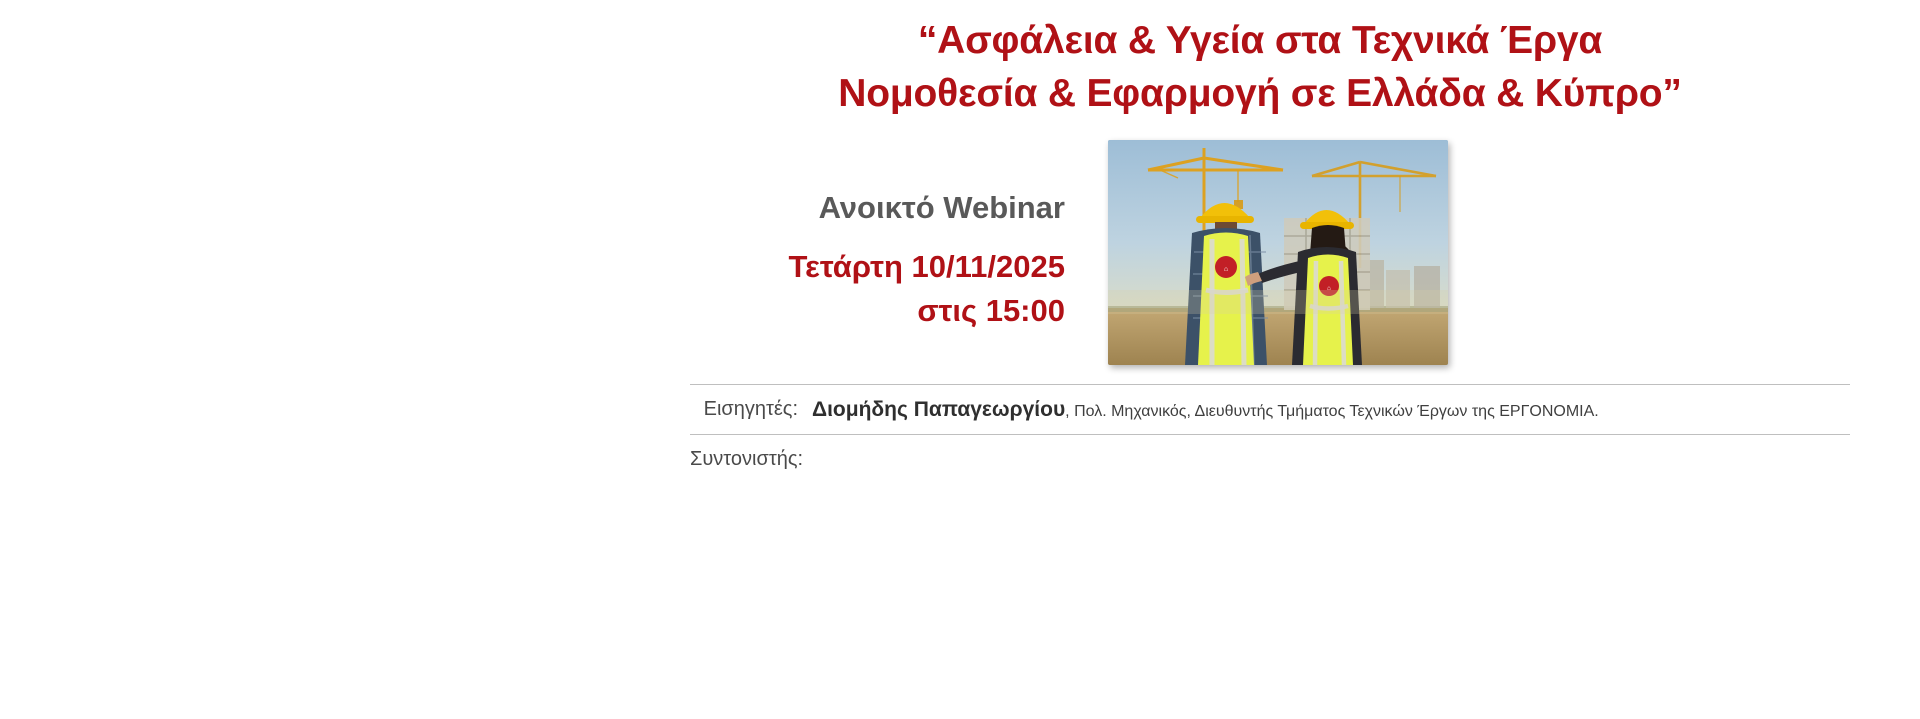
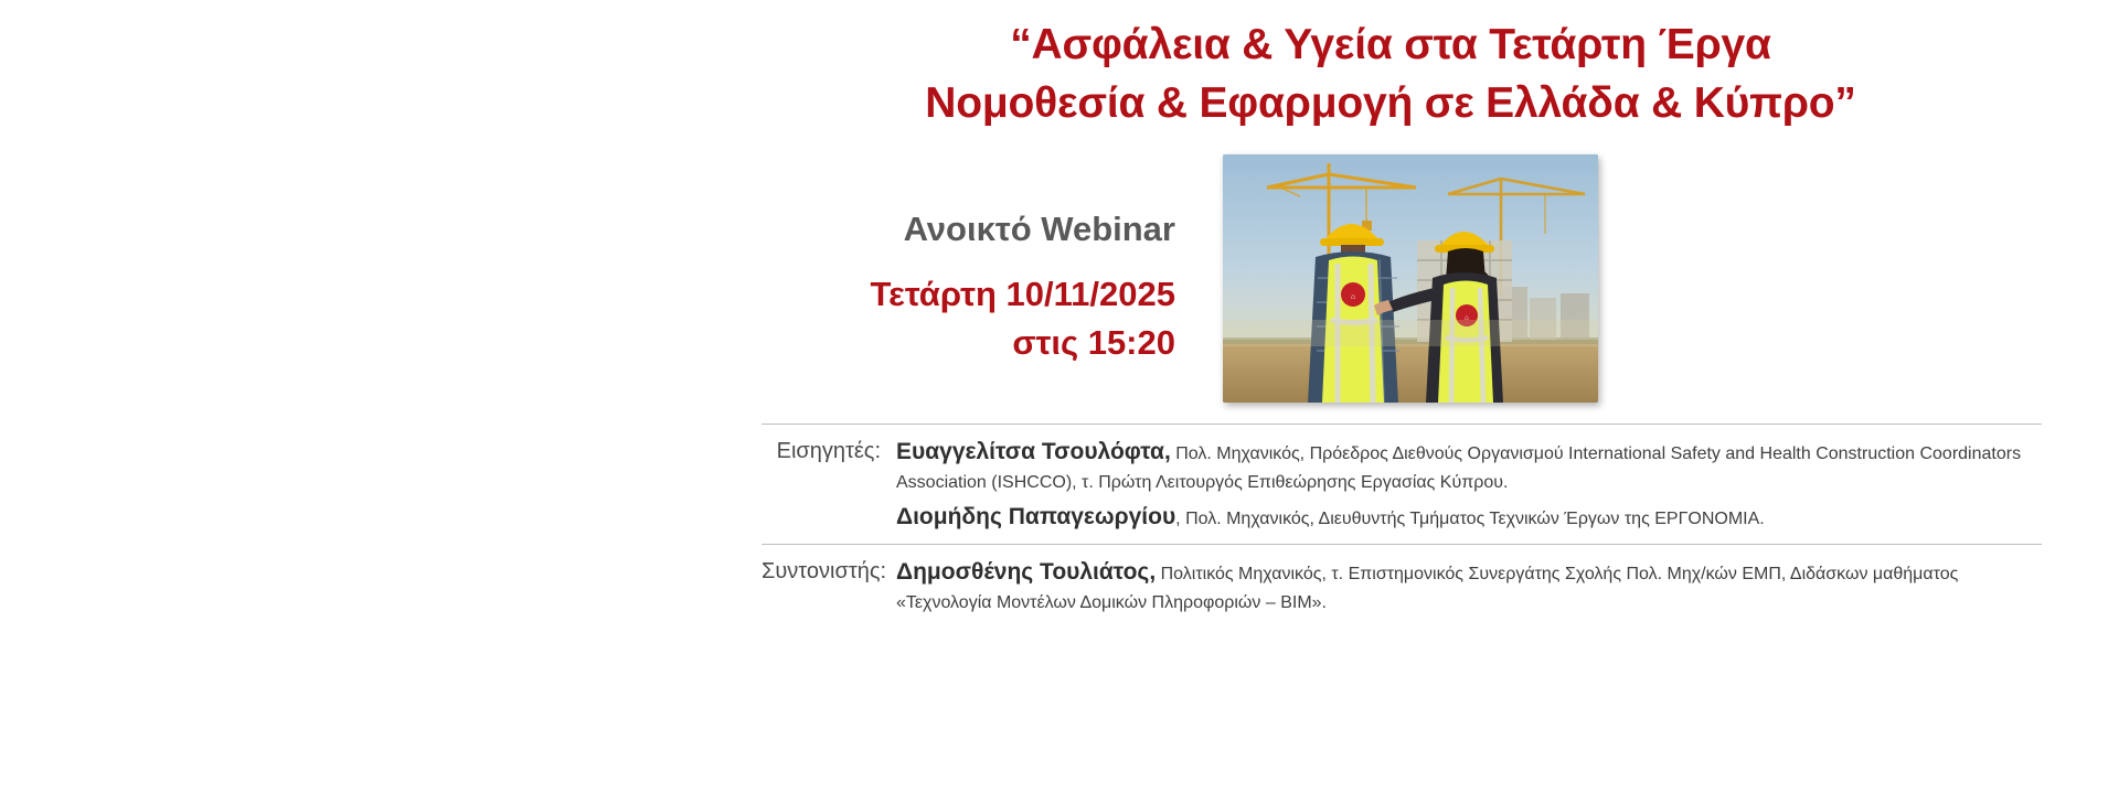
- “Ασφάλεια & Υγεία στα Τεχνικά Έργα
+ “Ασφάλεια & Υγεία στα Τετάρτη Έργα
  Νομοθεσία & Εφαρμογή σε Ελλάδα & Κύπρο”
  Ανοικτό Webinar
  Τετάρτη 10/11/2025
- στις 15:00
+ στις 15:20
  Εισηγητές:
+ Ευαγγελίτσα Τσουλόφτα, Πολ. Μηχανικός, Πρόεδρος Διεθνούς Οργανισμού International Safety and Health Construction Coordinators Association (ISHCCO), τ. Πρώτη Λειτουργός Επιθεώρησης Εργασίας Κύπρου.
  Διομήδης Παπαγεωργίου, Πολ. Μηχανικός, Διευθυντής Τμήματος Τεχνικών Έργων της ΕΡΓΟΝΟΜΙΑ.
  Συντονιστής:
+ Δημοσθένης Τουλιάτος, Πολιτικός Μηχανικός, τ. Επιστημονικός Συνεργάτης Σχολής Πολ. Μηχ/κών ΕΜΠ, Διδάσκων μαθήματος «Τεχνολογία Μοντέλων Δομικών Πληροφοριών – BIM».
